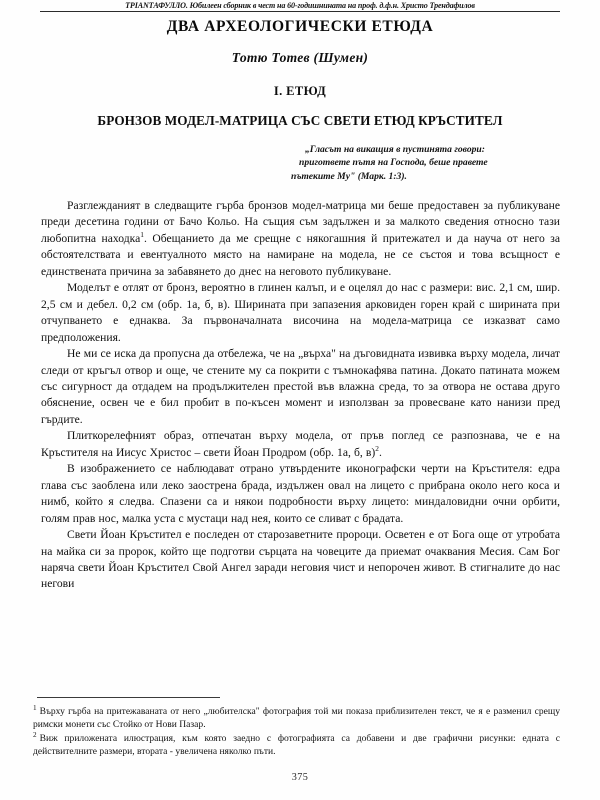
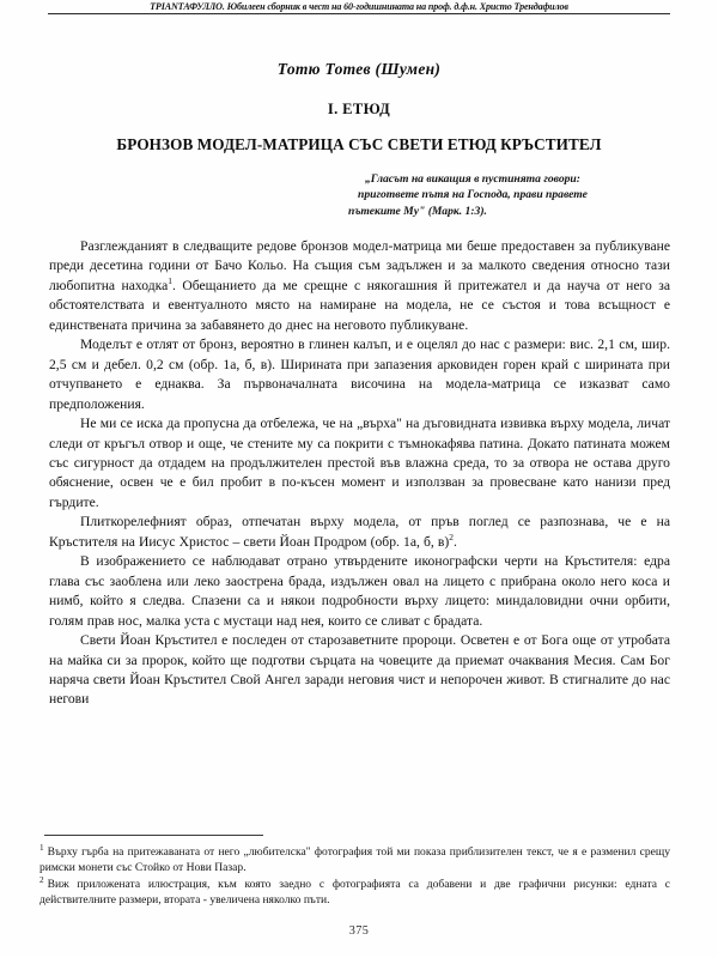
  ТРIАNTАФУЛЛО. Юбилеен сборник в чест на 60-годишнината на проф. д.ф.н. Христо Трендафилов
- ДВА АРХЕОЛОГИЧЕСКИ ЕТЮДА
  Тотю Тотев (Шумен)
  I. ЕТЮД
  БРОНЗОВ МОДЕЛ-МАТРИЦА СЪС СВЕТИ ЕТЮД КРЪСТИТЕЛ
  „Гласът на викащия в пустинята говори:
- пригответе пътя на Господа, беше правете
+ пригответе пътя на Господа, прави правете
  пътеките Му" (Марк. 1:3).
- Разглежданият в следващите гърба бронзов модел-матрица ми беше предоставен за публикуване преди десетина години от Бачо Кольо. На същия съм задължен и за малкото сведения относно тази любопитна находка1. Обещанието да ме срещне с някогашния й притежател и да науча от него за обстоятелствата и евентуалното място на намиране на модела, не се състоя и това всъщност е единствената причина за забавянето до днес на неговото публикуване.
+ Разглежданият в следващите редове бронзов модел-матрица ми беше предоставен за публикуване преди десетина години от Бачо Кольо. На същия съм задължен и за малкото сведения относно тази любопитна находка1. Обещанието да ме срещне с някогашния й притежател и да науча от него за обстоятелствата и евентуалното място на намиране на модела, не се състоя и това всъщност е единствената причина за забавянето до днес на неговото публикуване.
  Моделът е отлят от бронз, вероятно в глинен калъп, и е оцелял до нас с размери: вис. 2,1 см, шир. 2,5 см и дебел. 0,2 см (обр. 1а, б, в). Ширината при запазения арковиден горен край с ширината при отчупването е еднаква. За първоначалната височина на модела-матрица се изказват само предположения.
  Не ми се иска да пропусна да отбележа, че на „върха" на дъговидната извивка върху модела, личат следи от кръгъл отвор и още, че стените му са покрити с тъмнокафява патина. Докато патината можем със сигурност да отдадем на продължителен престой във влажна среда, то за отвора не остава друго обяснение, освен че е бил пробит в по-късен момент и използван за провесване като нанизи пред гърдите.
  Плиткорелефният образ, отпечатан върху модела, от пръв поглед се разпознава, че е на Кръстителя на Иисус Христос – свети Йоан Продром (обр. 1а, б, в)2.
  В изображението се наблюдават отрано утвърдените иконографски черти на Кръстителя: едра глава със заоблена или леко заострена брада, издължен овал на лицето с прибрана около него коса и нимб, който я следва. Спазени са и някои подробности върху лицето: миндаловидни очни орбити, голям прав нос, малка уста с мустаци над нея, които се сливат с брадата.
  Свети Йоан Кръстител е последен от старозаветните пророци. Осветен е от Бога още от утробата на майка си за пророк, който ще подготви сърцата на човеците да приемат очаквания Месия. Сам Бог наряча свети Йоан Кръстител Свой Ангел заради неговия чист и непорочен живот. В стигналите до нас негови
  1 Върху гърба на притежаваната от него „любителска" фотография той ми показа приблизителен текст, че я е разменил срещу римски монети със Стойко от Нови Пазар.
  2 Виж приложената илюстрация, към която заедно с фотографията са добавени и две графични рисунки: едната с действителните размери, втората - увеличена няколко пъти.
  375
